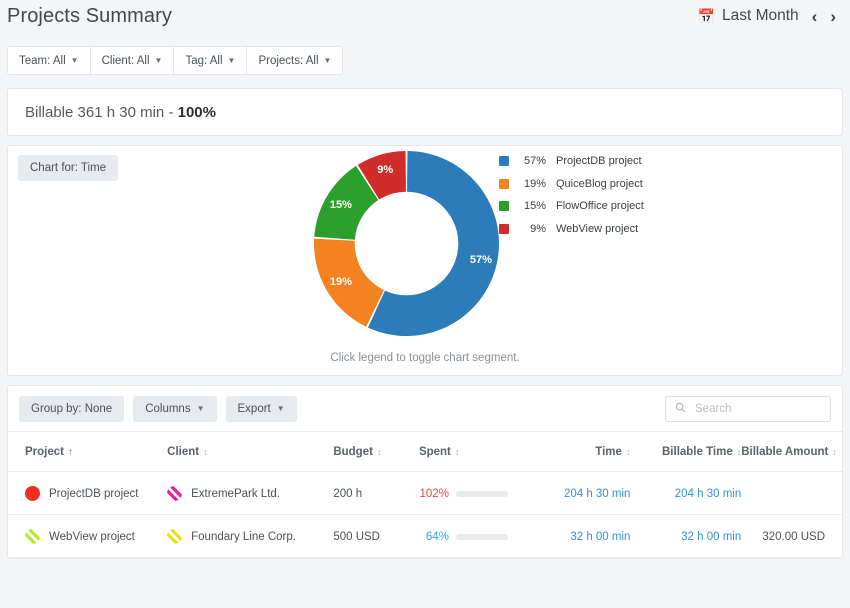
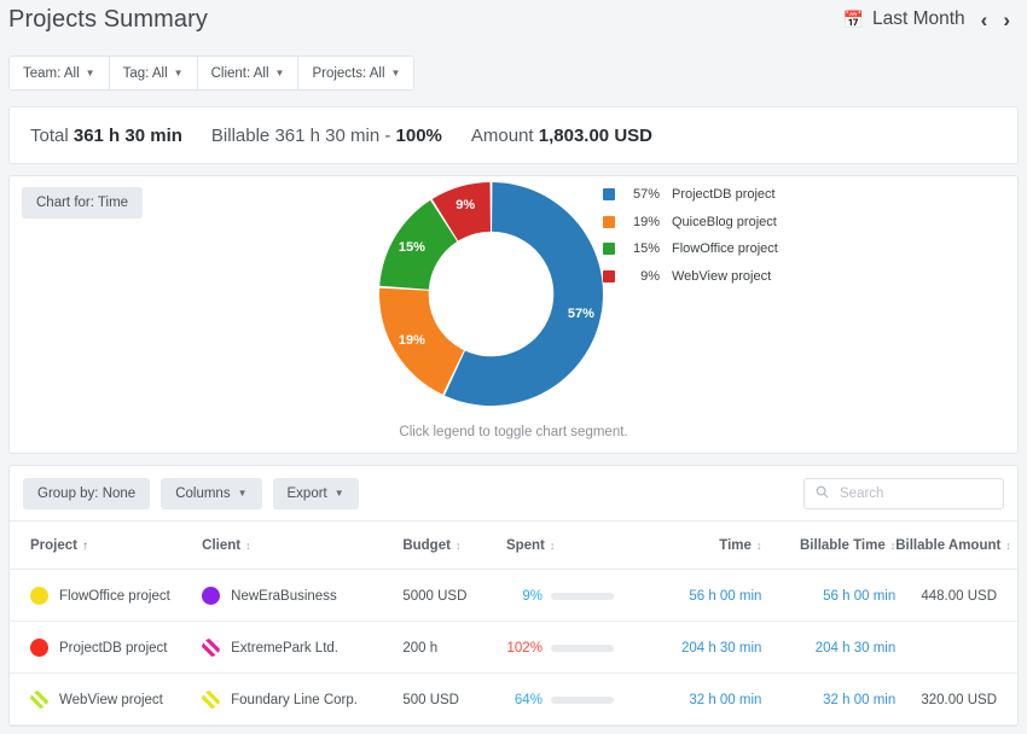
  Projects Summary
  📅
  Last Month
  ‹
  ›
  Team: All
  ▼
- Client: All
+ Tag: All
  ▼
- Tag: All
+ Client: All
  ▼
  Projects: All
  ▼
+ Total 361 h 30 min
  Billable 361 h 30 min - 100%
+ Amount 1,803.00 USD
  Chart for: Time
  57%
  19%
  15%
  9%
  57%
  ProjectDB project
  19%
  QuiceBlog project
  15%
  FlowOffice project
  9%
  WebView project
  Click legend to toggle chart segment.
  Group by: None
  Columns
  ▼
  Export
  ▼
  Search
  Project ↑	Client ↕	Budget ↕	Spent ↕	Time ↕	Billable Time ↕	Billable Amount ↕
+ FlowOffice project	NewEraBusiness	5000 USD	9%	56 h 00 min	56 h 00 min	448.00 USD
  ProjectDB project	ExtremePark Ltd.	200 h	102%	204 h 30 min	204 h 30 min
  WebView project	Foundary Line Corp.	500 USD	64%	32 h 00 min	32 h 00 min	320.00 USD
